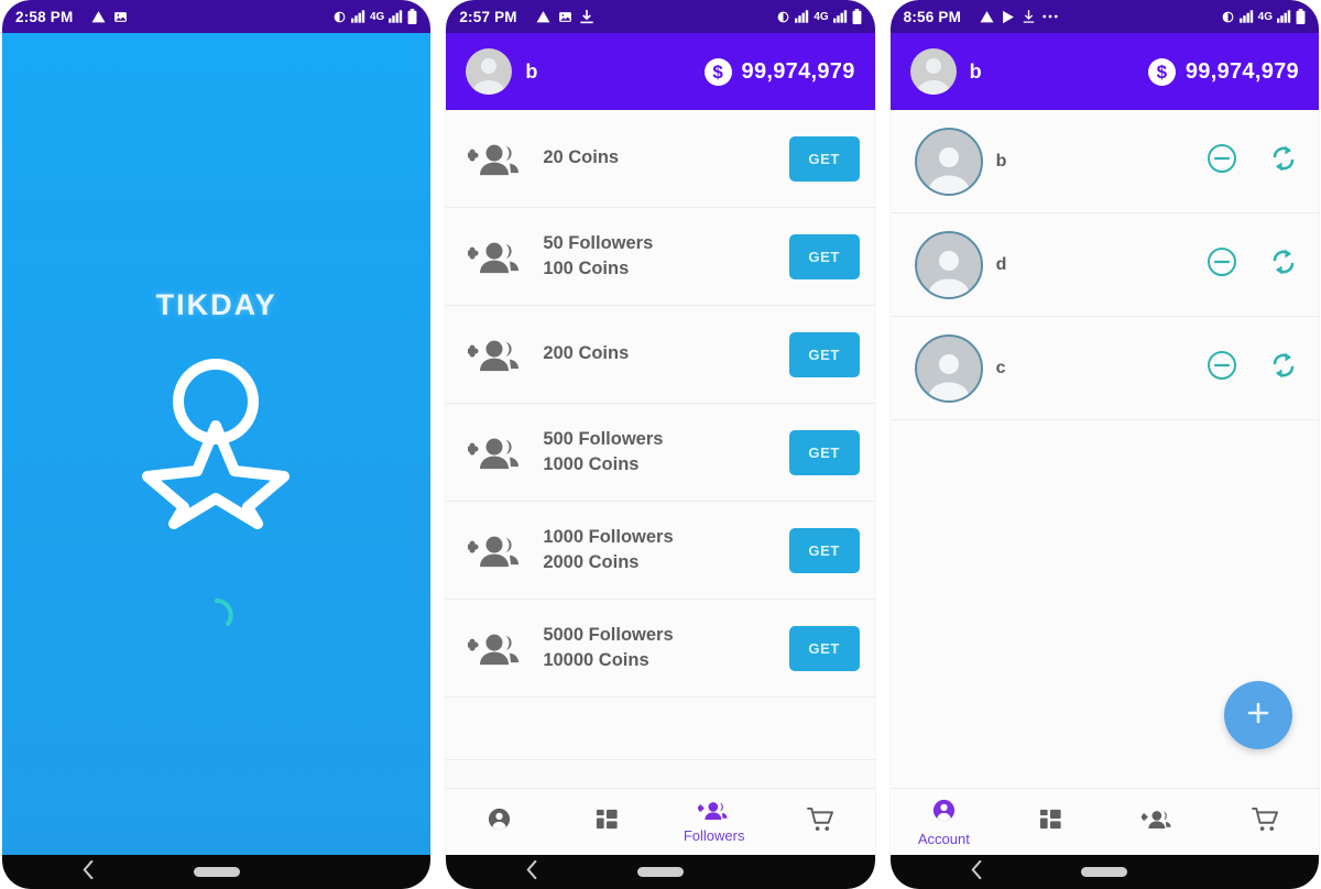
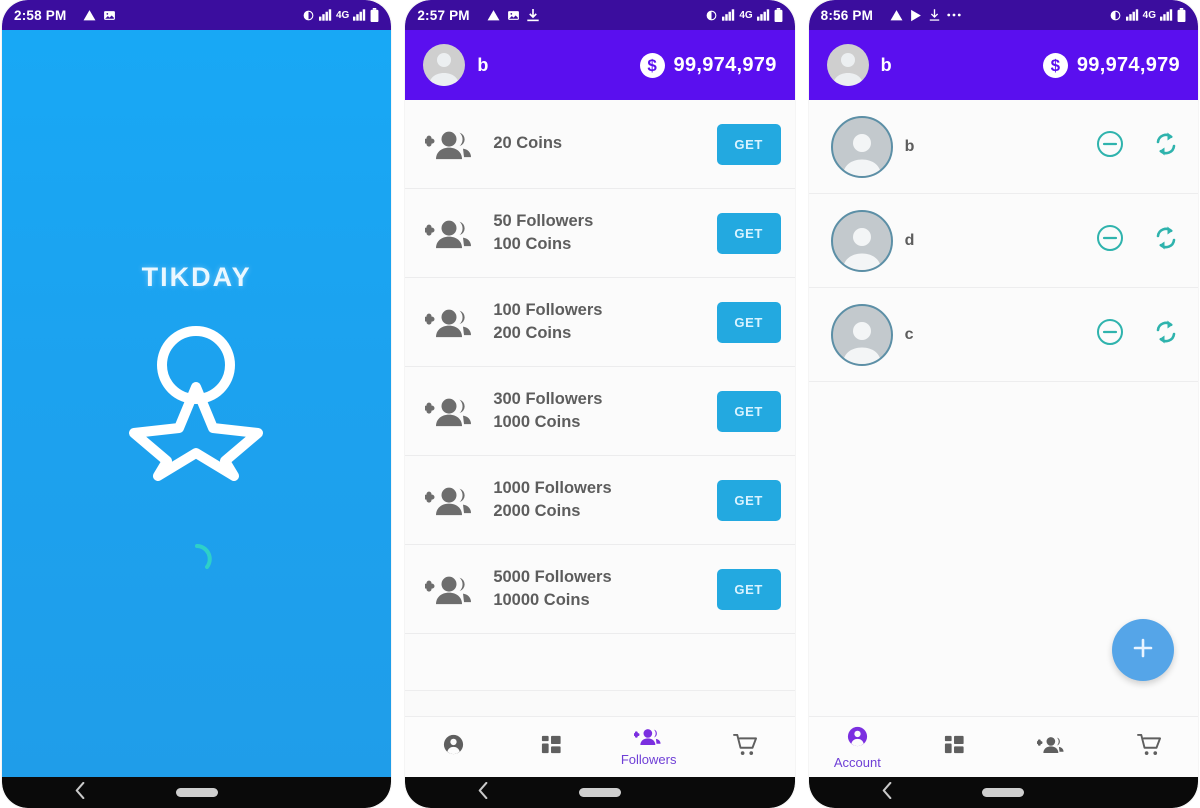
  2:58 PM
  4G
  TIKDAY
  2:57 PM
  4G
  b
  $
  99,974,979
  20 Coins
  GET
  50 Followers
  100 Coins
  GET
+ 100 Followers
  200 Coins
  GET
- 500 Followers
+ 300 Followers
  1000 Coins
  GET
  1000 Followers
  2000 Coins
  GET
  5000 Followers
  10000 Coins
  GET
  Followers
  8:56 PM
  4G
  b
  $
  99,974,979
  b
  d
  c
  Account
